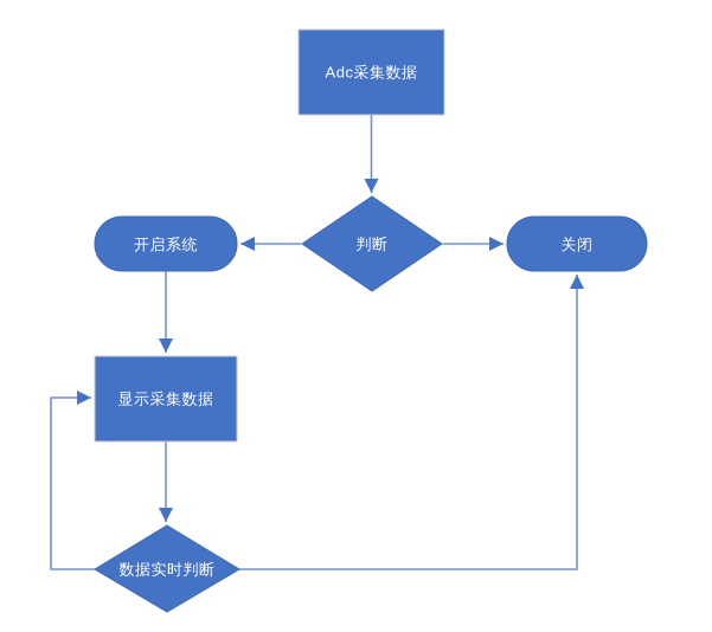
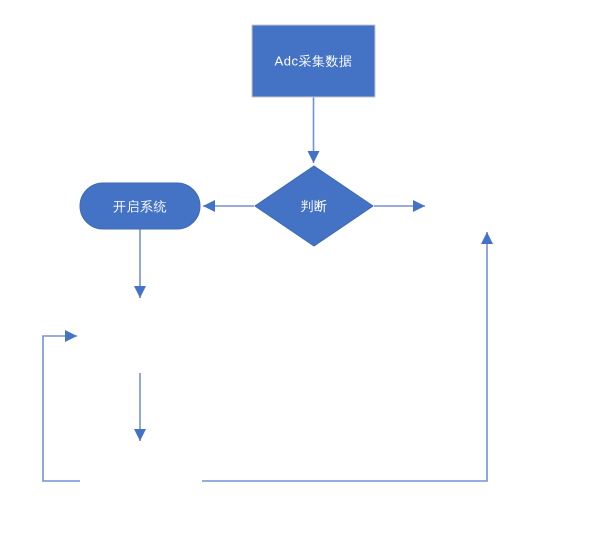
  Adc采集数据
  判断
  开启系统
- 关闭
- 显示采集数据
- 数据实时判断
